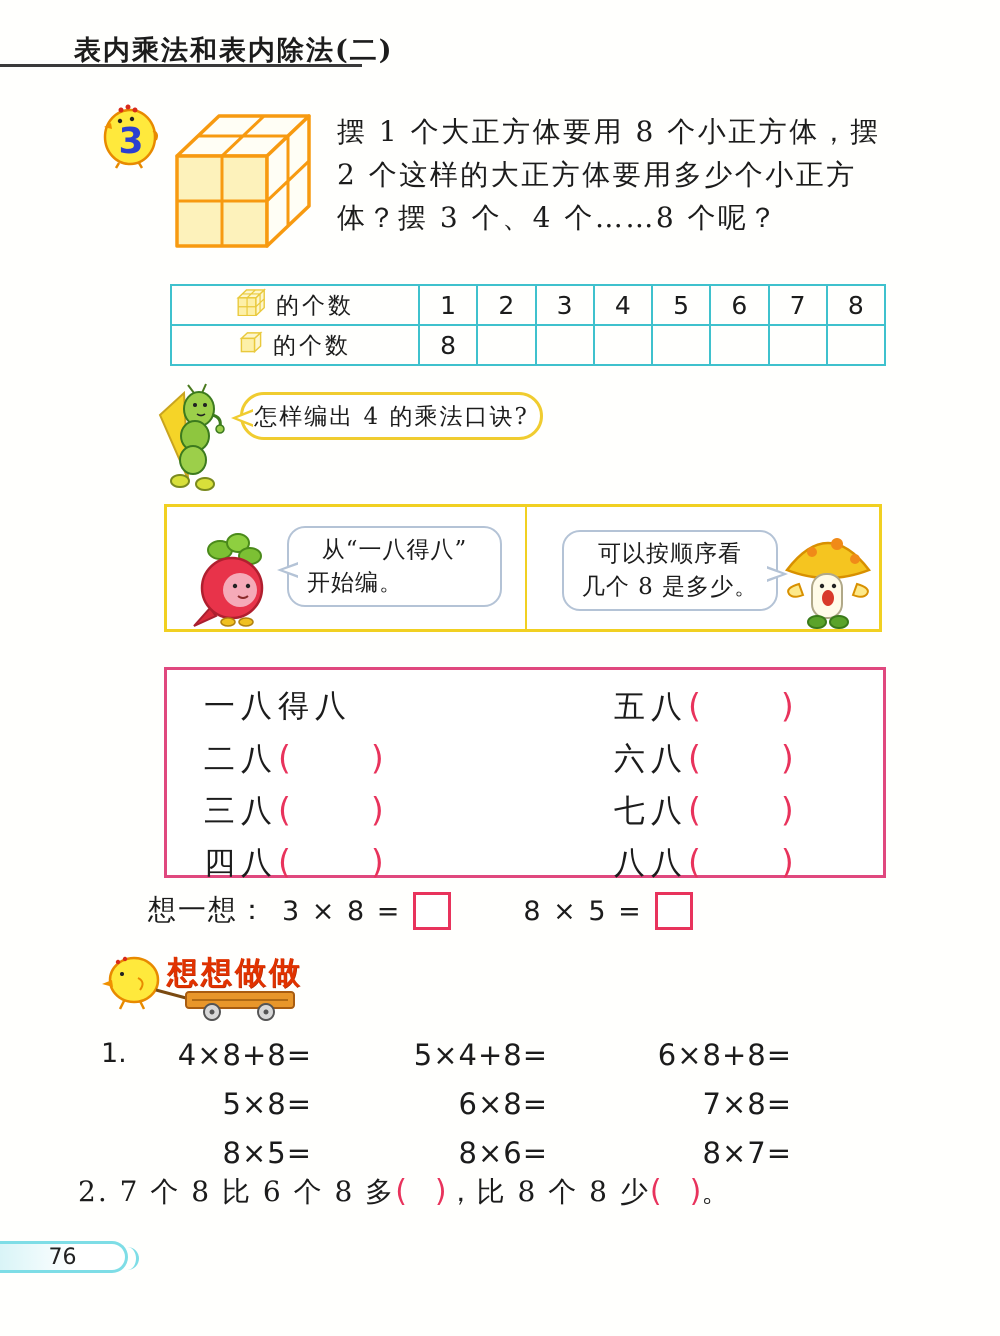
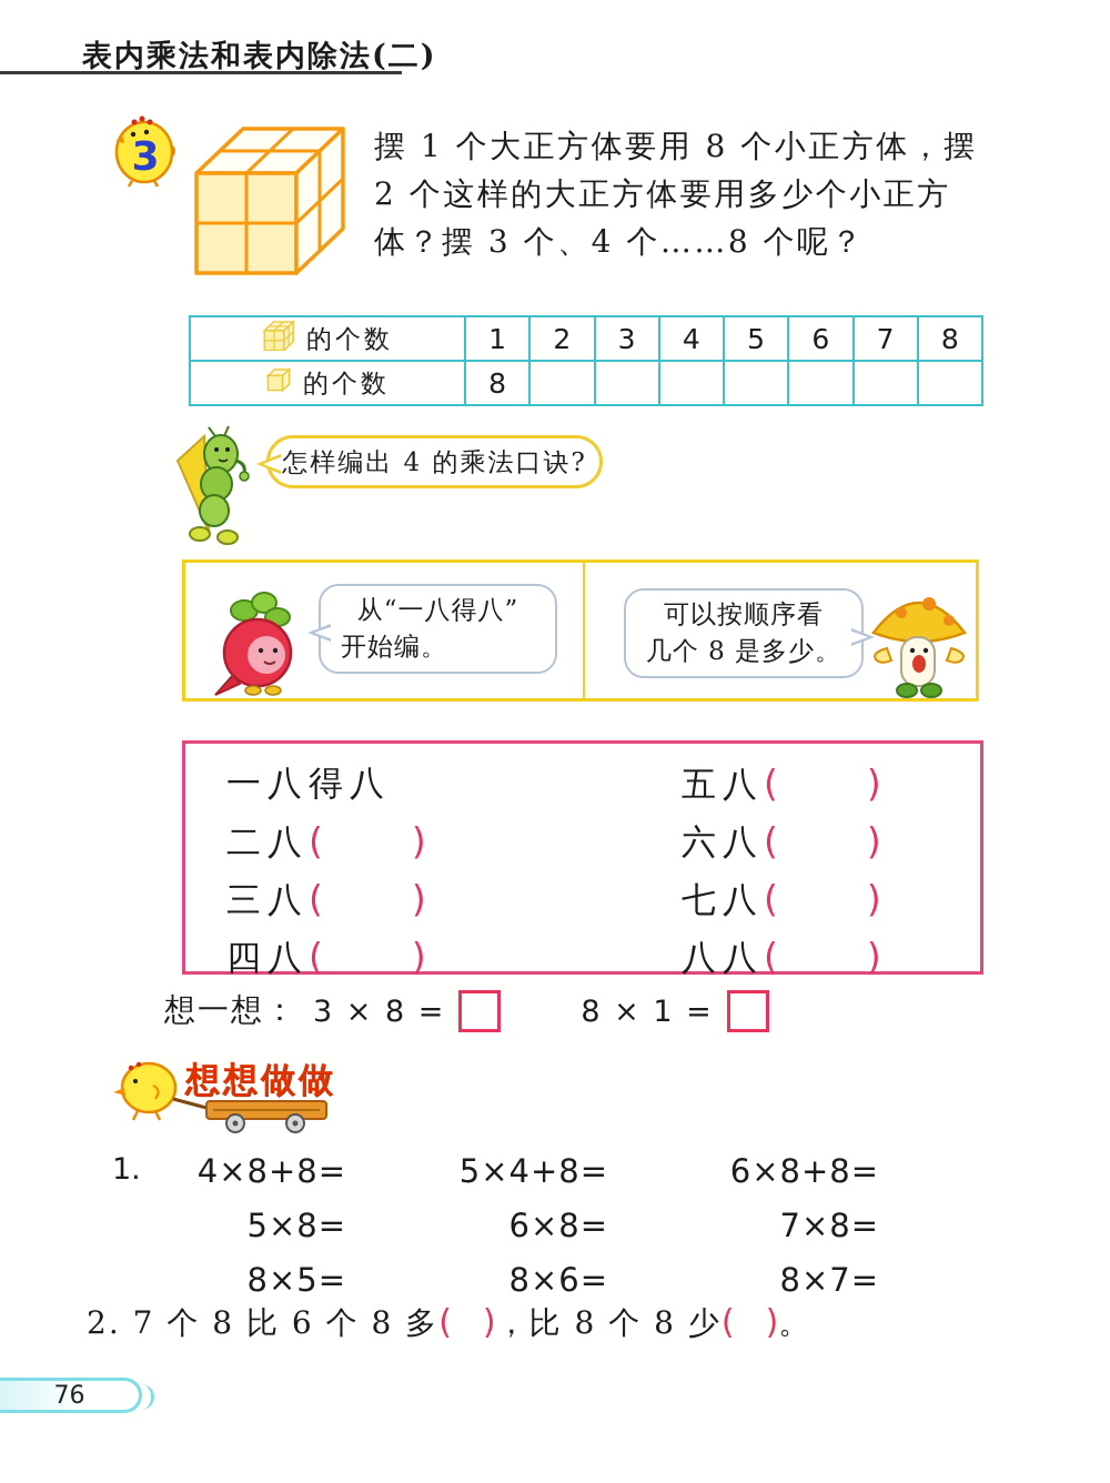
  表内乘法和表内除法(二)
  3
  摆 1 个大正方体要用 8 个小正方体，摆
  2 个这样的大正方体要用多少个小正方
  体？摆 3 个、4 个……8 个呢？
  的个数	1	2	3	4	5	6	7	8
  的个数	8
  怎样编出 4 的乘法口诀?
  从“一八得八”
  开始编。
  可以按顺序看
  几个 8 是多少。
  一八得八
  二八( )
  三八( )
  四八( )
  五八( )
  六八( )
  七八( )
  八八( )
  想一想：
  3 × 8 =
- 8 × 5 =
+ 8 × 1 =
  想想做做
  1.
  4×8+8=
  5×4+8=
  6×8+8=
  5×8=
  6×8=
  7×8=
  8×5=
  8×6=
  8×7=
  2. 7 个 8 比 6 个 8 多( )，比 8 个 8 少( )。
  76
